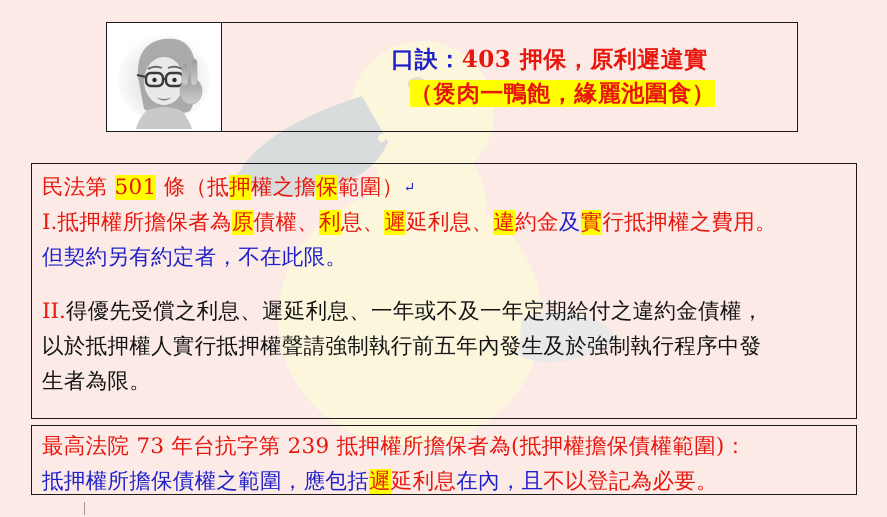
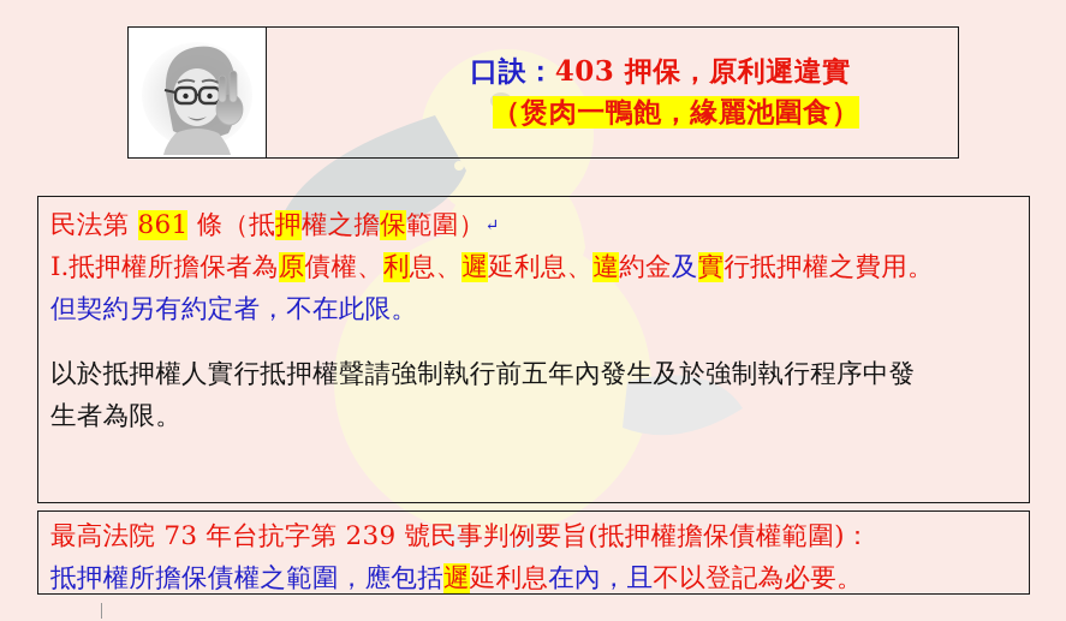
  口訣：403 押保，原利遲違實
  （煲肉一鴨飽，緣麗池圍食）
- 民法第 501 條（抵押權之擔保範圍）↵
+ 民法第 861 條（抵押權之擔保範圍）↵
  I.抵押權所擔保者為原債權、利息、遲延利息、違約金及實行抵押權之費用。
  但契約另有約定者，不在此限。
- II.得優先受償之利息、遲延利息、一年或不及一年定期給付之違約金債權，
  以於抵押權人實行抵押權聲請強制執行前五年內發生及於強制執行程序中發
  生者為限。
- 最高法院 73 年台抗字第 239 抵押權所擔保者為(抵押權擔保債權範圍)：
+ 最高法院 73 年台抗字第 239 號民事判例要旨(抵押權擔保債權範圍)：
  抵押權所擔保債權之範圍，應包括遲延利息在內，且不以登記為必要。
